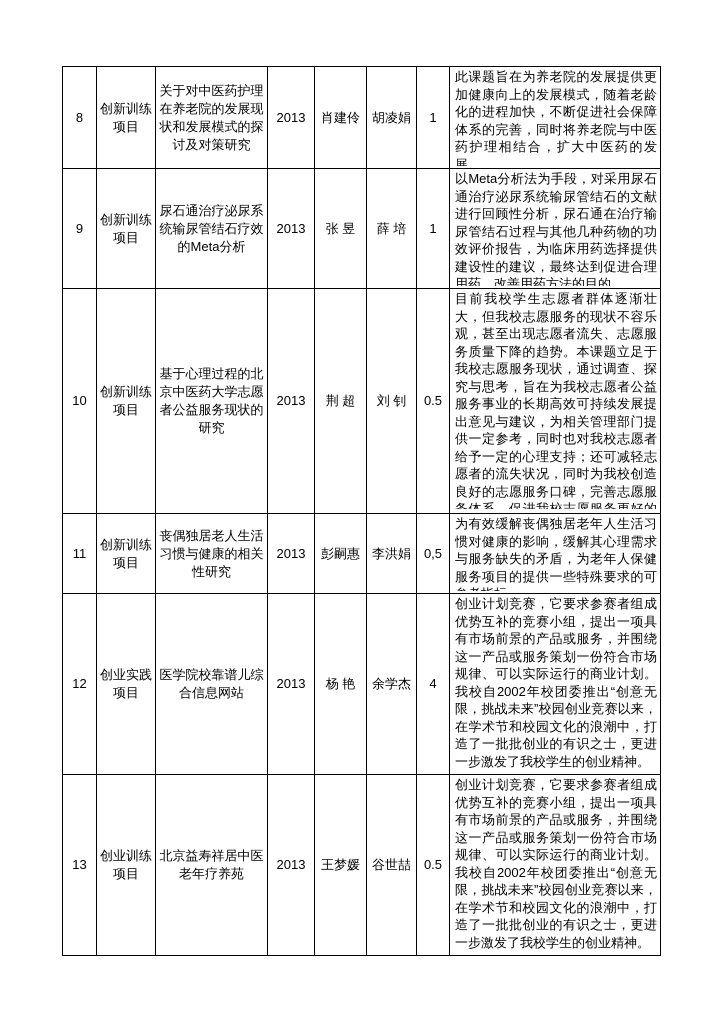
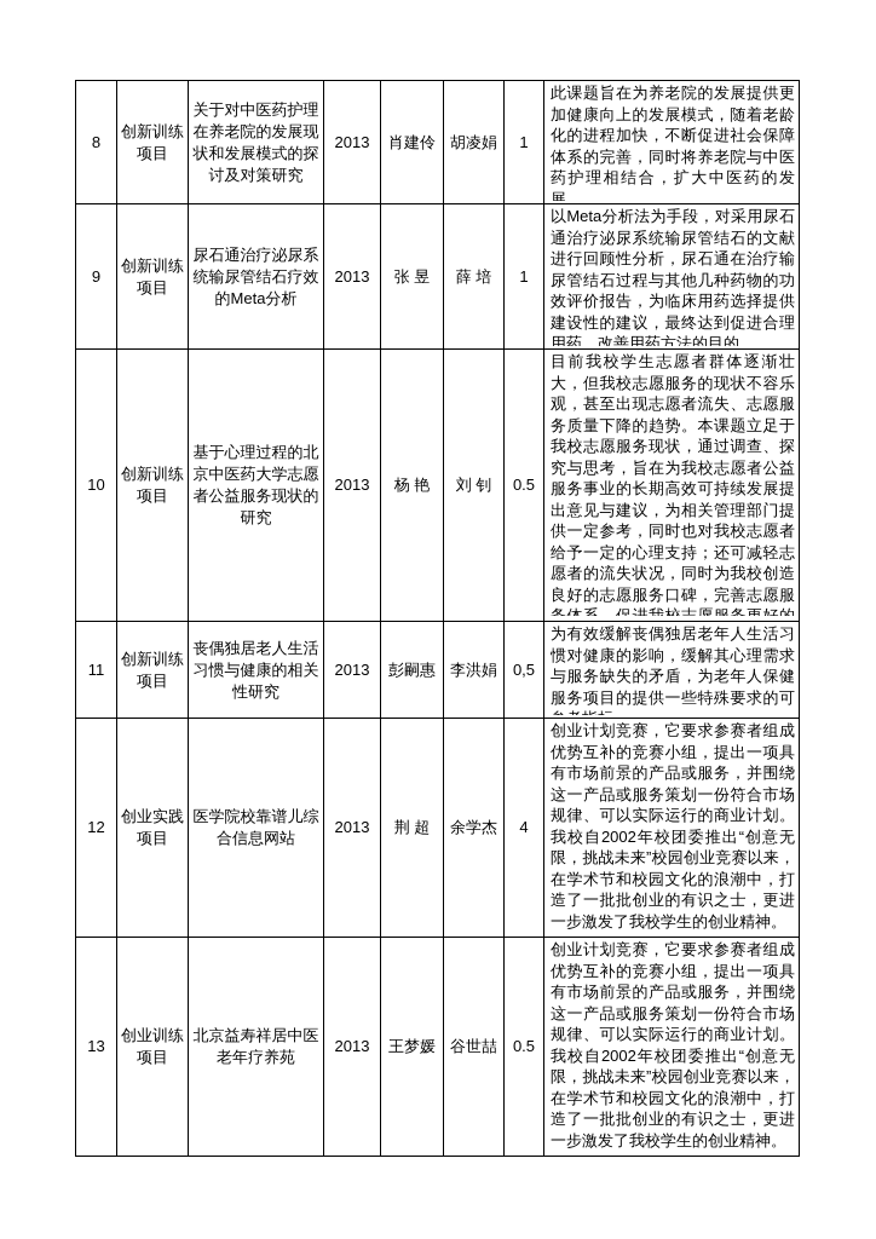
  8	创新训练项目	关于对中医药护理在养老院的发展现状和发展模式的探讨及对策研究	2013	肖建伶	胡凌娟	1	此课题旨在为养老院的发展提供更加健康向上的发展模式，随着老龄化的进程加快，不断促进社会保障体系的完善，同时将养老院与中医药护理相结合，扩大中医药的发展。
  9	创新训练项目	尿石通治疗泌尿系统输尿管结石疗效的Meta分析	2013	张 昱	薛 培	1	以Meta分析法为手段，对采用尿石通治疗泌尿系统输尿管结石的文献进行回顾性分析，尿石通在治疗输尿管结石过程与其他几种药物的功效评价报告，为临床用药选择提供建设性的建议，最终达到促进合理用药、改善用药方法的目的。
- 10	创新训练项目	基于心理过程的北京中医药大学志愿者公益服务现状的研究	2013	荆 超	刘 钊	0.5	目前我校学生志愿者群体逐渐壮大，但我校志愿服务的现状不容乐观，甚至出现志愿者流失、志愿服务质量下降的趋势。本课题立足于我校志愿服务现状，通过调查、探究与思考，旨在为我校志愿者公益服务事业的长期高效可持续发展提出意见与建议，为相关管理部门提供一定参考，同时也对我校志愿者给予一定的心理支持；还可减轻志愿者的流失状况，同时为我校创造良好的志愿服务口碑，完善志愿服务体系，促进我校志愿服务更好的
+ 10	创新训练项目	基于心理过程的北京中医药大学志愿者公益服务现状的研究	2013	杨 艳	刘 钊	0.5	目前我校学生志愿者群体逐渐壮大，但我校志愿服务的现状不容乐观，甚至出现志愿者流失、志愿服务质量下降的趋势。本课题立足于我校志愿服务现状，通过调查、探究与思考，旨在为我校志愿者公益服务事业的长期高效可持续发展提出意见与建议，为相关管理部门提供一定参考，同时也对我校志愿者给予一定的心理支持；还可减轻志愿者的流失状况，同时为我校创造良好的志愿服务口碑，完善志愿服务体系，促进我校志愿服务更好的
  11	创新训练项目	丧偶独居老人生活习惯与健康的相关性研究	2013	彭嗣惠	李洪娟	0,5	为有效缓解丧偶独居老年人生活习惯对健康的影响，缓解其心理需求与服务缺失的矛盾，为老年人保健服务项目的提供一些特殊要求的可
- 12	创业实践项目	医学院校靠谱儿综合信息网站	2013	杨 艳	余学杰	4	创业计划竞赛，它要求参赛者组成优势互补的竞赛小组，提出一项具有市场前景的产品或服务，并围绕这一产品或服务策划一份符合市场规律、可以实际运行的商业计划。我校自2002年校团委推出“创意无限，挑战未来”校园创业竞赛以来，在学术节和校园文化的浪潮中，打造了一批批创业的有识之士，更进一步激发了我校学生的创业精神。
+ 12	创业实践项目	医学院校靠谱儿综合信息网站	2013	荆 超	余学杰	4	创业计划竞赛，它要求参赛者组成优势互补的竞赛小组，提出一项具有市场前景的产品或服务，并围绕这一产品或服务策划一份符合市场规律、可以实际运行的商业计划。我校自2002年校团委推出“创意无限，挑战未来”校园创业竞赛以来，在学术节和校园文化的浪潮中，打造了一批批创业的有识之士，更进一步激发了我校学生的创业精神。
  13	创业训练项目	北京益寿祥居中医老年疗养苑	2013	王梦媛	谷世喆	0.5	创业计划竞赛，它要求参赛者组成优势互补的竞赛小组，提出一项具有市场前景的产品或服务，并围绕这一产品或服务策划一份符合市场规律、可以实际运行的商业计划。我校自2002年校团委推出“创意无限，挑战未来”校园创业竞赛以来，在学术节和校园文化的浪潮中，打造了一批批创业的有识之士，更进一步激发了我校学生的创业精神。
